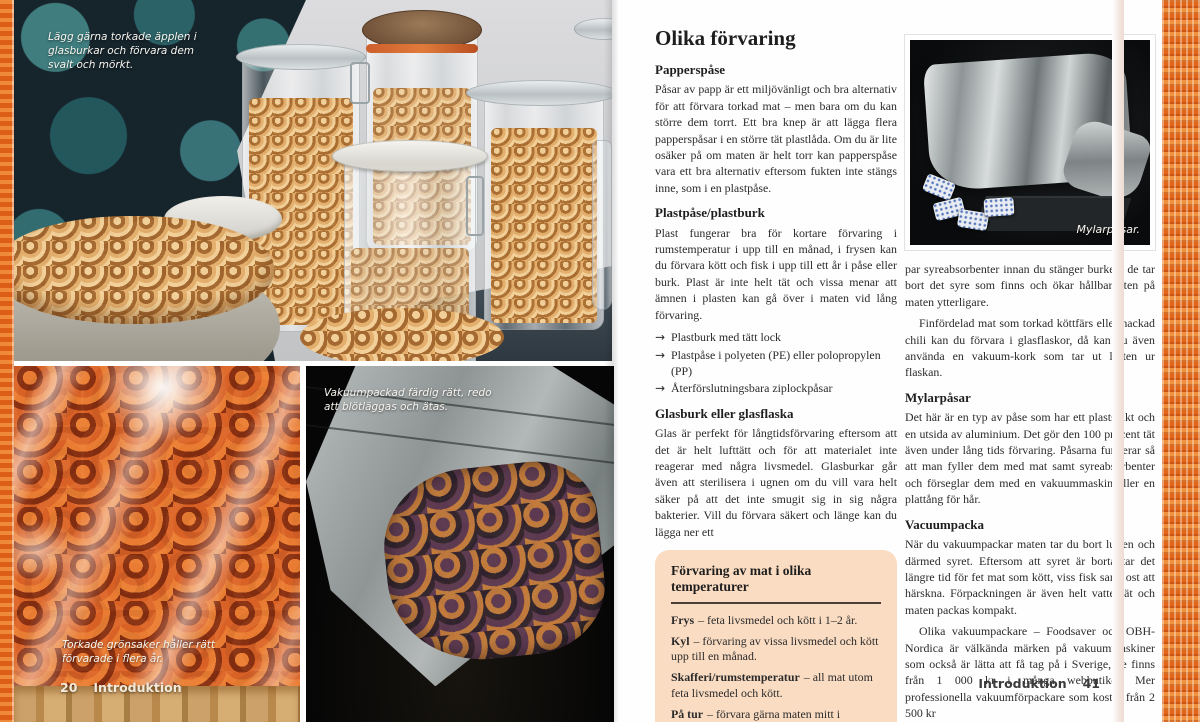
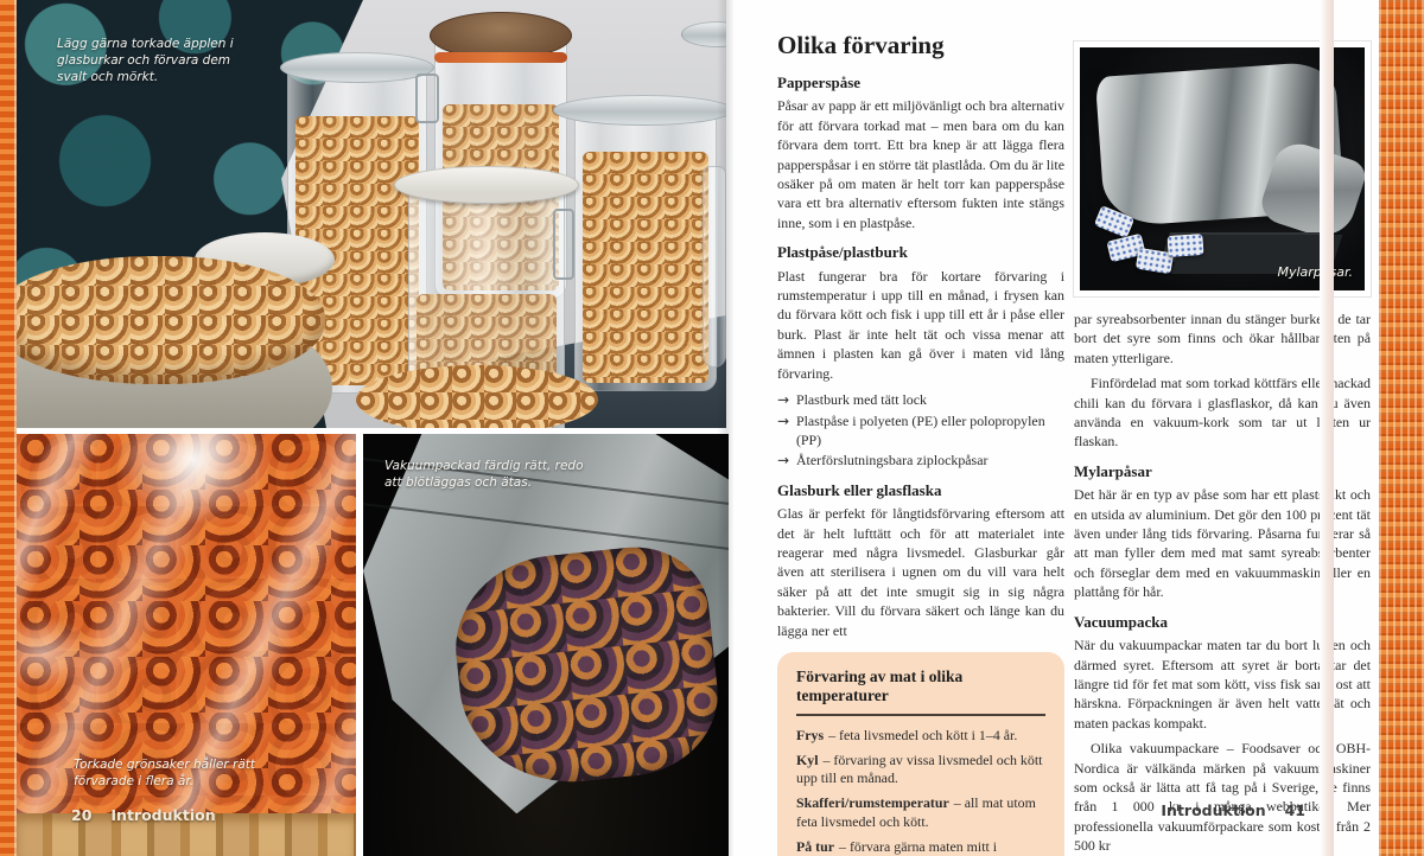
  Lägg gärna torkade äpplen i glasburkar och förvara dem svalt och mörkt.
  Torkade grönsaker håller rätt förvarade i flera år.
  20
  Introduktion
  Vakuumpackad färdig rätt, redo att blötläggas och ätas.
  Olika förvaring
  Papperspåse
- Påsar av papp är ett miljövänligt och bra alternativ för att förvara torkad mat – men bara om du kan större dem torrt. Ett bra knep är att lägga flera papperspåsar i en större tät plastlåda. Om du är lite osäker på om maten är helt torr kan papperspåse vara ett bra alternativ eftersom fukten inte stängs inne, som i en plastpåse.
+ Påsar av papp är ett miljövänligt och bra alternativ för att förvara torkad mat – men bara om du kan förvara dem torrt. Ett bra knep är att lägga flera papperspåsar i en större tät plastlåda. Om du är lite osäker på om maten är helt torr kan papperspåse vara ett bra alternativ eftersom fukten inte stängs inne, som i en plastpåse.
  Plastpåse/plastburk
  Plast fungerar bra för kortare förvaring i rumstemperatur i upp till en månad, i frysen kan du förvara kött och fisk i upp till ett år i påse eller burk. Plast är inte helt tät och vissa menar att ämnen i plasten kan gå över i maten vid lång förvaring.
  →
  Plastburk med tätt lock
  →
  Plastpåse i polyeten (PE) eller polopropylen (PP)
  →
  Återförslutningsbara ziplockpåsar
  Glasburk eller glasflaska
  Glas är perfekt för långtidsförvaring eftersom att det är helt lufttätt och för att materialet inte reagerar med några livsmedel. Glasburkar går även att sterilisera i ugnen om du vill vara helt säker på att det inte smugit sig in sig några bakterier. Vill du förvara säkert och länge kan du lägga ner ett
  Förvaring av mat i olika temperaturer
- Frys – feta livsmedel och kött i 1–2 år.
+ Frys – feta livsmedel och kött i 1–4 år.
  Kyl – förvaring av vissa livsmedel och kött upp till en månad.
  Skafferi/rumstemperatur – all mat utom feta livsmedel och kött.
  Mylarpar.
  par syreabsorbenter innan du stänger burk de tar bort det syre som finns och ökar hållbarten på maten ytterligare.
  Finfördelad mat som torkad köttfärs ell hackad chili kan du förvara i glasflaskor, då kanu även använda en vakuum-kork som tar utten ur flaskan.
  Mylarpåsar
  Det här är en typ av påse som har ett plastkt och en utsida av aluminium. Det gör den 100 pent tät även under lång tids förvaring. Påsarna fuerar så att man fyller dem med mat samt syreabbenter och förseglar dem med en vakuummaskinller en plattång för hår.
  Vacuumpacka
  När du vakuumpackar maten tar du bort len och därmed syret. Eftersom att syret är bortar det längre tid för fet mat som kött, viss fisk sa ost att härskna. Förpackningen är även helt vattät och maten packas kompakt.
  Olika vakuumpackare – Foodsaver oc OBH-Nordica är välkända märken på vakuumskiner som också är lätta att få tag på i Sverige,e finns från 1 000 kr i många webbutik Mer professionella vakuumförpackare som kost från 2 500 kr
  Introduktion
  41
